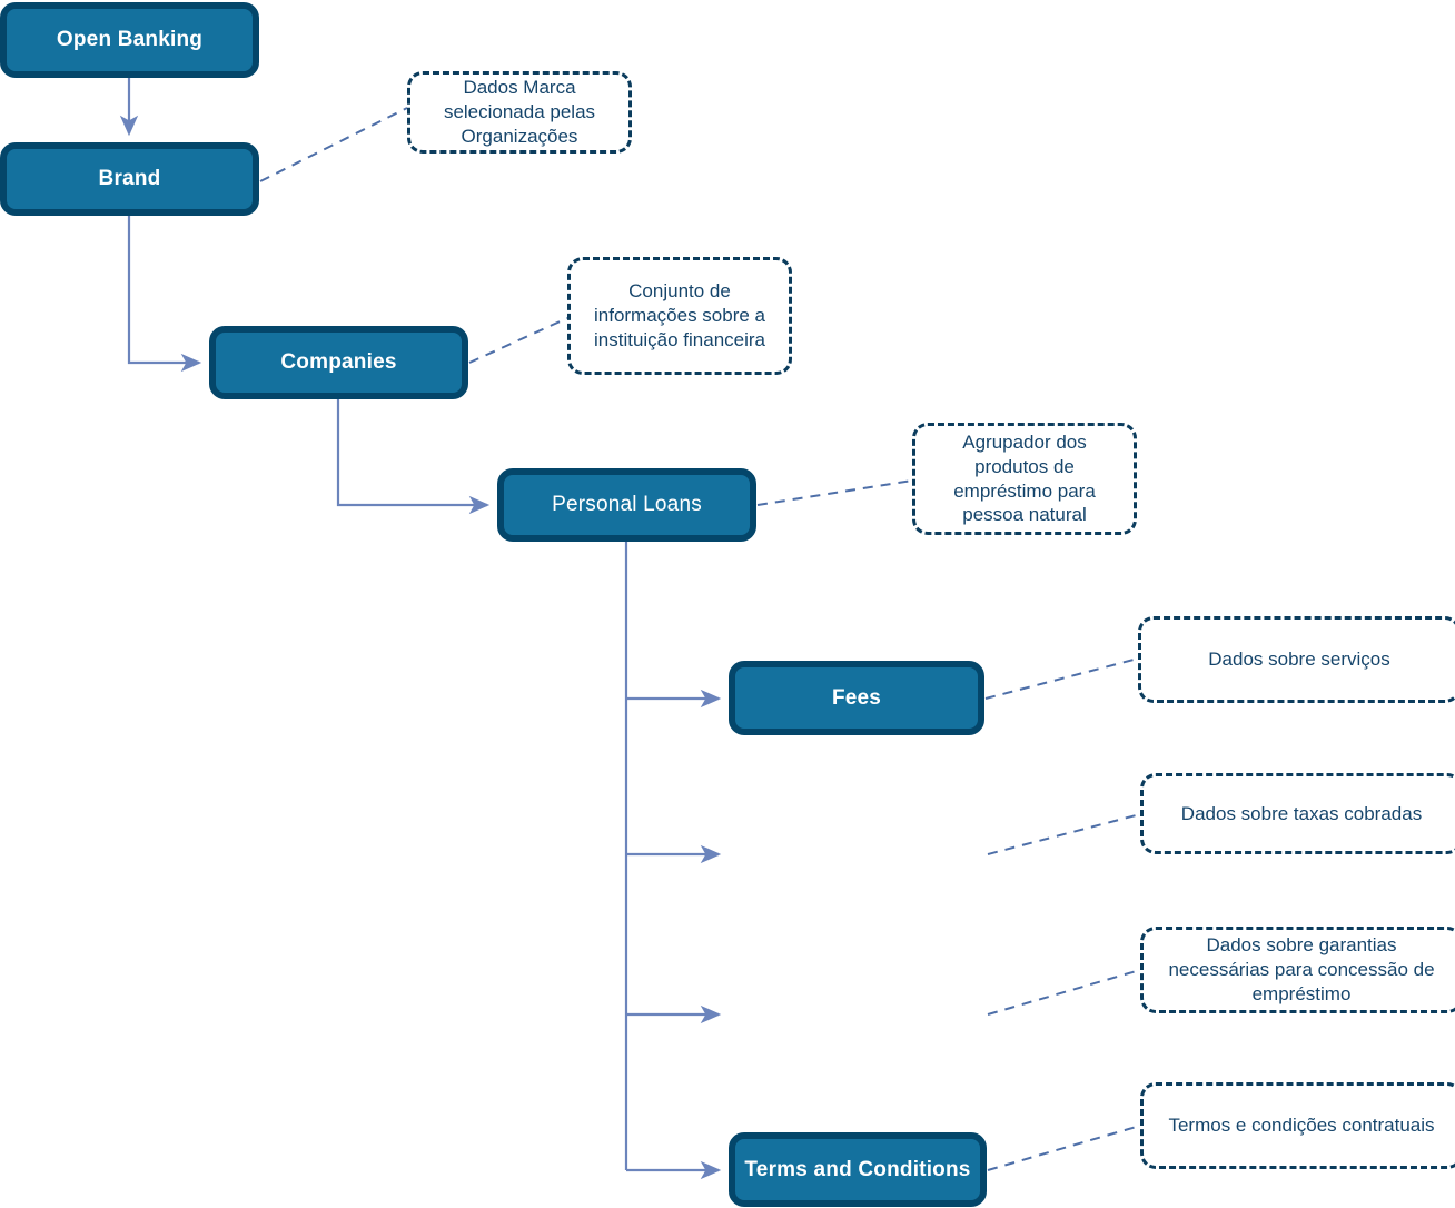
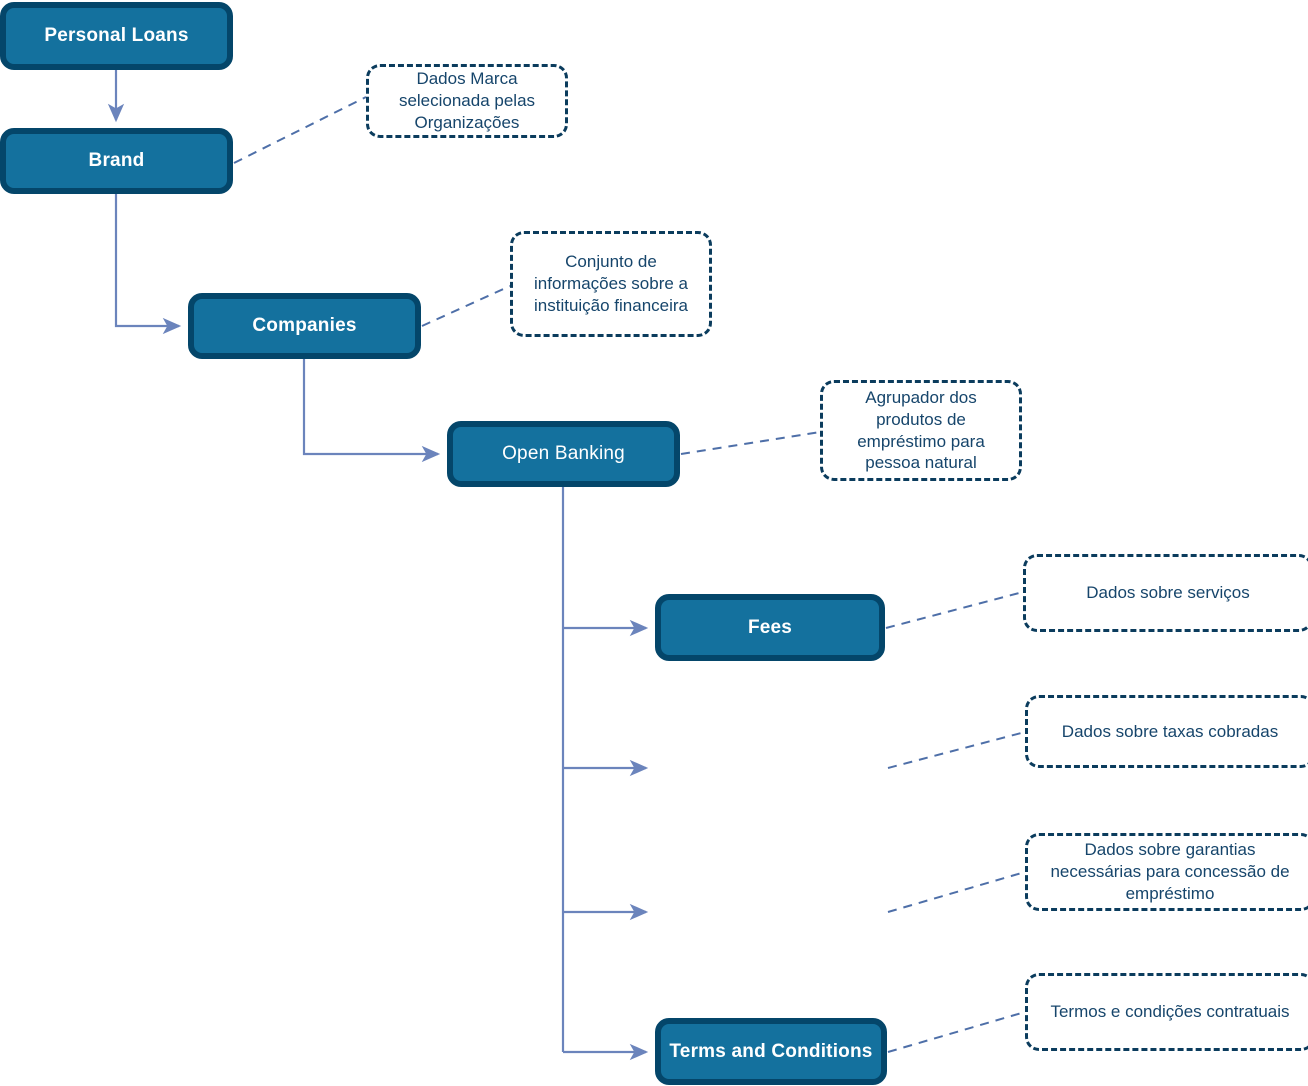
- Open Banking
+ Personal Loans
  Brand
  Companies
- Personal Loans
+ Open Banking
  Fees
  Terms and Conditions
  Dados Marca selecionada pelas Organizações
  Conjunto de informações sobre a instituição financeira
  Agrupador dos produtos de empréstimo para pessoa natural
  Dados sobre serviços
  Dados sobre taxas cobradas
  Dados sobre garantias necessárias para concessão de empréstimo
  Termos e condições contratuais
